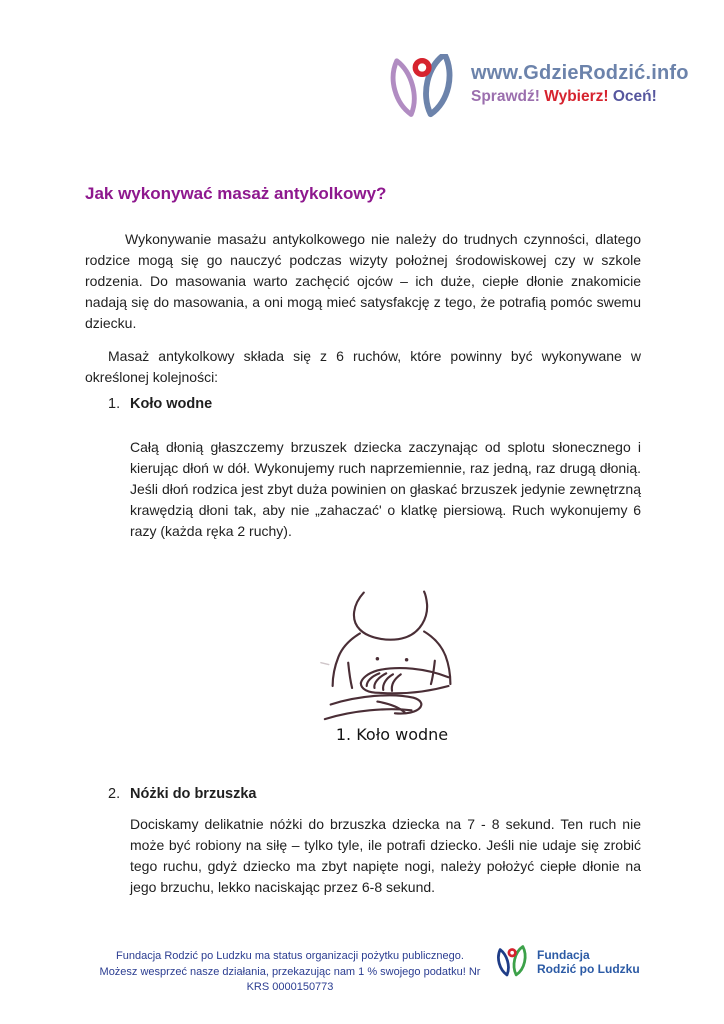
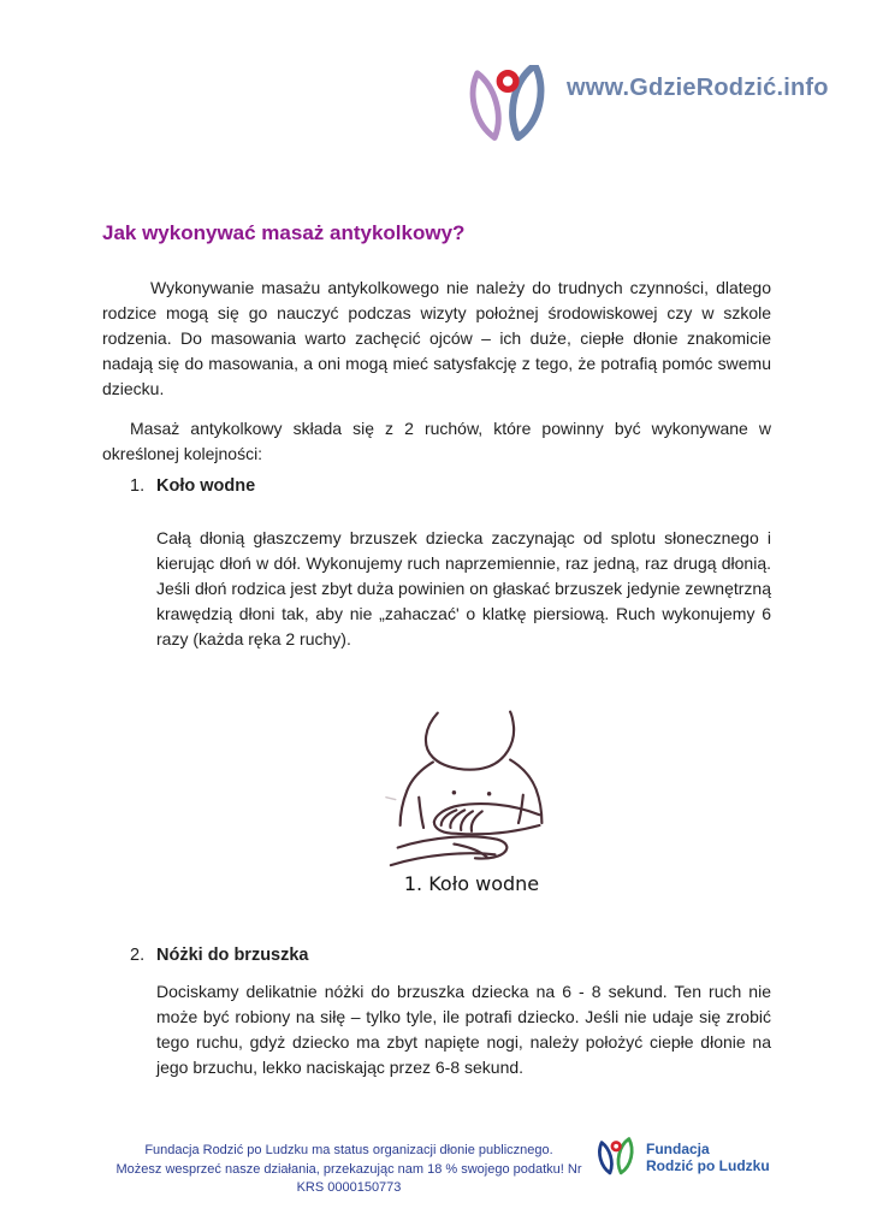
  www.GdzieRodzić.info
- Sprawdź! Wybierz! Oceń!
  Jak wykonywać masaż antykolkowy?
  Wykonywanie masażu antykolkowego nie należy do trudnych czynności, dlatego rodzice mogą się go nauczyć podczas wizyty położnej środowiskowej czy w szkole rodzenia. Do masowania warto zachęcić ojców – ich duże, ciepłe dłonie znakomicie nadają się do masowania, a oni mogą mieć satysfakcję z tego, że potrafią pomóc swemu dziecku.
- Masaż antykolkowy składa się z 6 ruchów, które powinny być wykonywane w określonej kolejności:
+ Masaż antykolkowy składa się z 2 ruchów, które powinny być wykonywane w określonej kolejności:
  1. Koło wodne
  Całą dłonią głaszczemy brzuszek dziecka zaczynając od splotu słonecznego i kierując dłoń w dół. Wykonujemy ruch naprzemiennie, raz jedną, raz drugą dłonią. Jeśli dłoń rodzica jest zbyt duża powinien on głaskać brzuszek jedynie zewnętrzną krawędzią dłoni tak, aby nie „zahaczać' o klatkę piersiową. Ruch wykonujemy 6 razy (każda ręka 2 ruchy).
  1. Koło wodne
  2. Nóżki do brzuszka
- Dociskamy delikatnie nóżki do brzuszka dziecka na 7 - 8 sekund. Ten ruch nie może być robiony na siłę – tylko tyle, ile potrafi dziecko. Jeśli nie udaje się zrobić tego ruchu, gdyż dziecko ma zbyt napięte nogi, należy położyć ciepłe dłonie na jego brzuchu, lekko naciskając przez 6-8 sekund.
+ Dociskamy delikatnie nóżki do brzuszka dziecka na 6 - 8 sekund. Ten ruch nie może być robiony na siłę – tylko tyle, ile potrafi dziecko. Jeśli nie udaje się zrobić tego ruchu, gdyż dziecko ma zbyt napięte nogi, należy położyć ciepłe dłonie na jego brzuchu, lekko naciskając przez 6-8 sekund.
- Fundacja Rodzić po Ludzku ma status organizacji pożytku publicznego.
+ Fundacja Rodzić po Ludzku ma status organizacji dłonie publicznego.
- Możesz wesprzeć nasze działania, przekazując nam 1 % swojego podatku! Nr KRS 0000150773
+ Możesz wesprzeć nasze działania, przekazując nam 18 % swojego podatku! Nr KRS 0000150773
  Fundacja
  Rodzić po Ludzku
